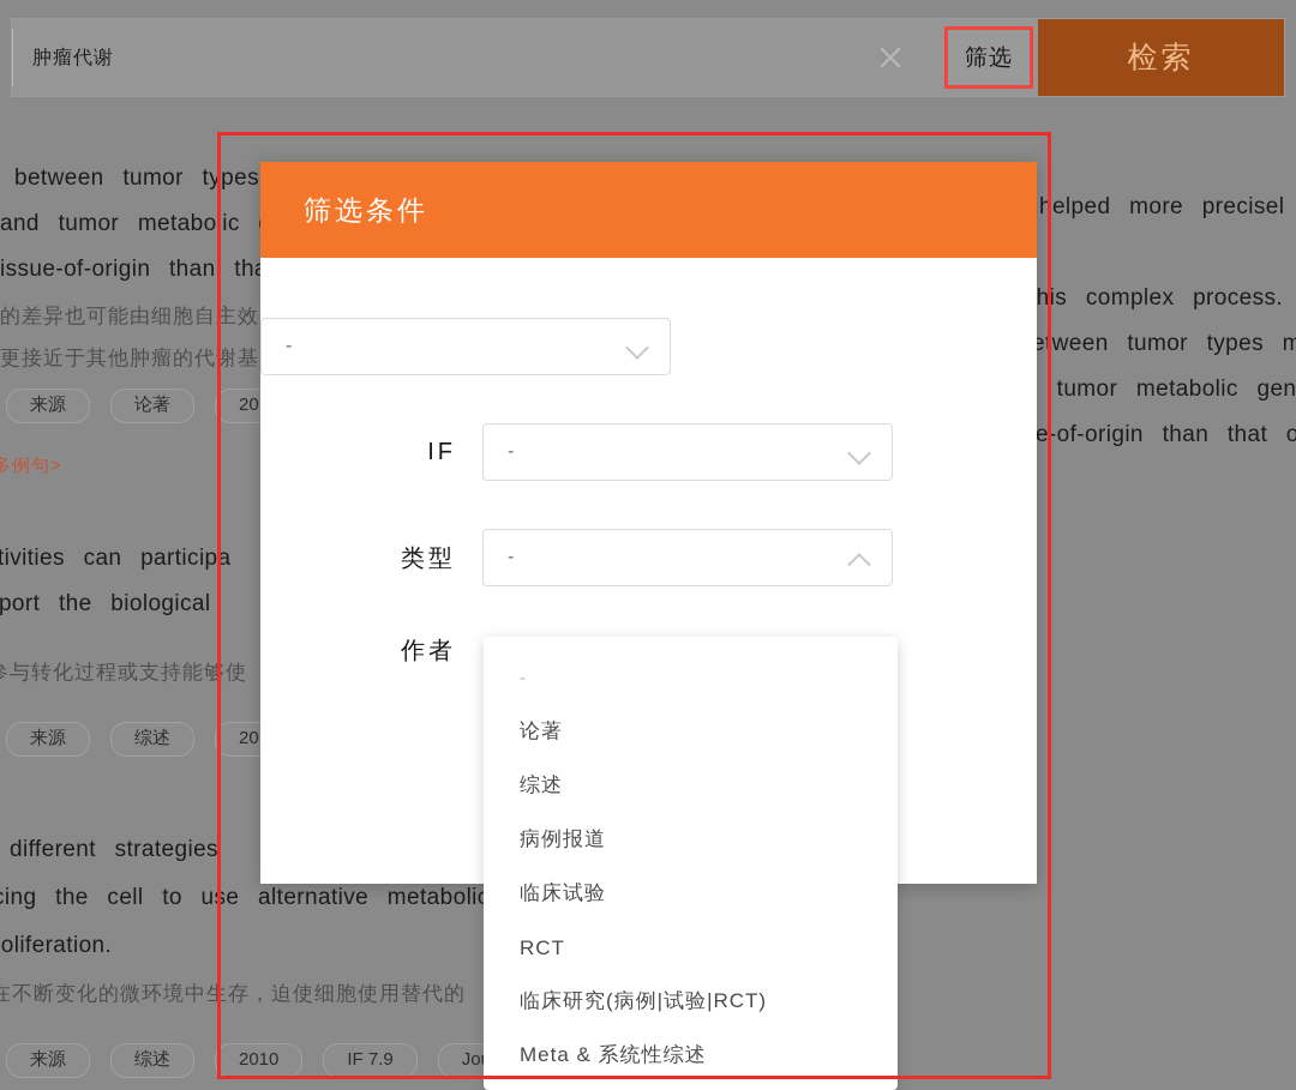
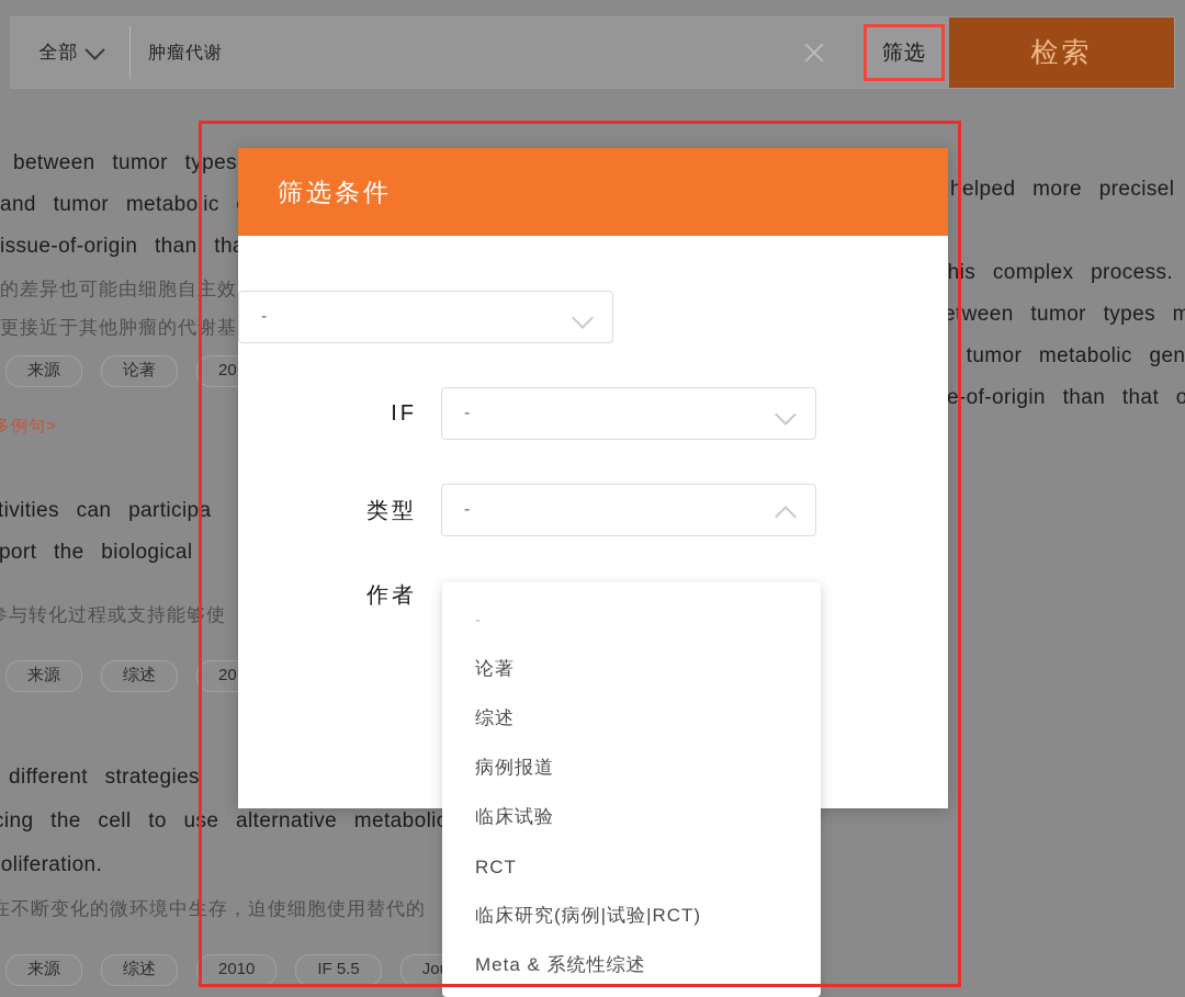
+ 全部
  肿瘤代谢
  筛选
  检索
  between tumor types
  and tumor metabolic
  issue-of-origin than th
  的差异也可能由细胞自主效
  更接近于其他肿瘤的代谢基
  来源
  论著
  20
  多例句>
  tivities can participa
  port the biological
  与转化过程或支持能够使
  来源
  综述
  20
  different strategies
  ing the cell to use alternative metaboli
  oliferation.
  在不断变化的微环境中生存，迫使细胞使用替代的
  来源
  综述
  2010
- IF 7.9
+ IF 5.5
  helped more precisel
  his complex process.
  etween tumor types m
  tumor metabolic gen
  e-of-origin than that o
  筛选条件
  -
  IF
  -
  类型
  -
  作者
  -
  论著
  综述
  病例报道
  临床试验
  RCT
  临床研究(病例|试验|RCT)
  Meta & 系统性综述
